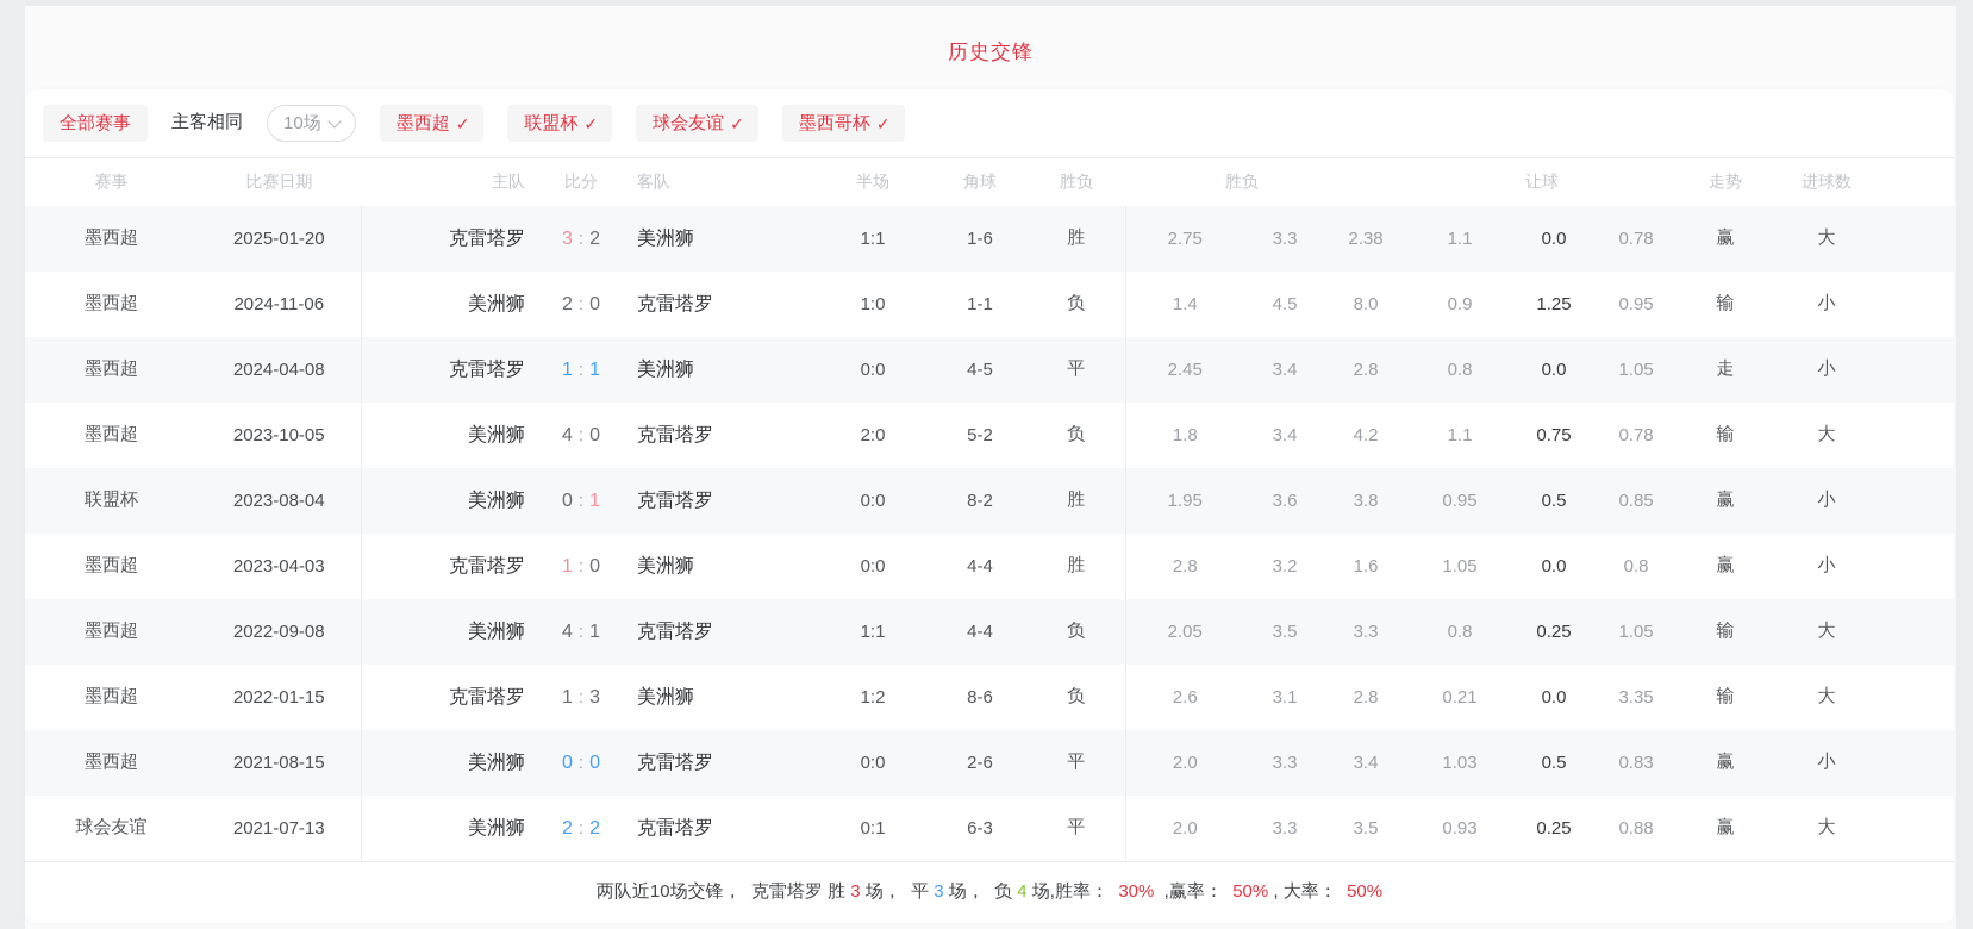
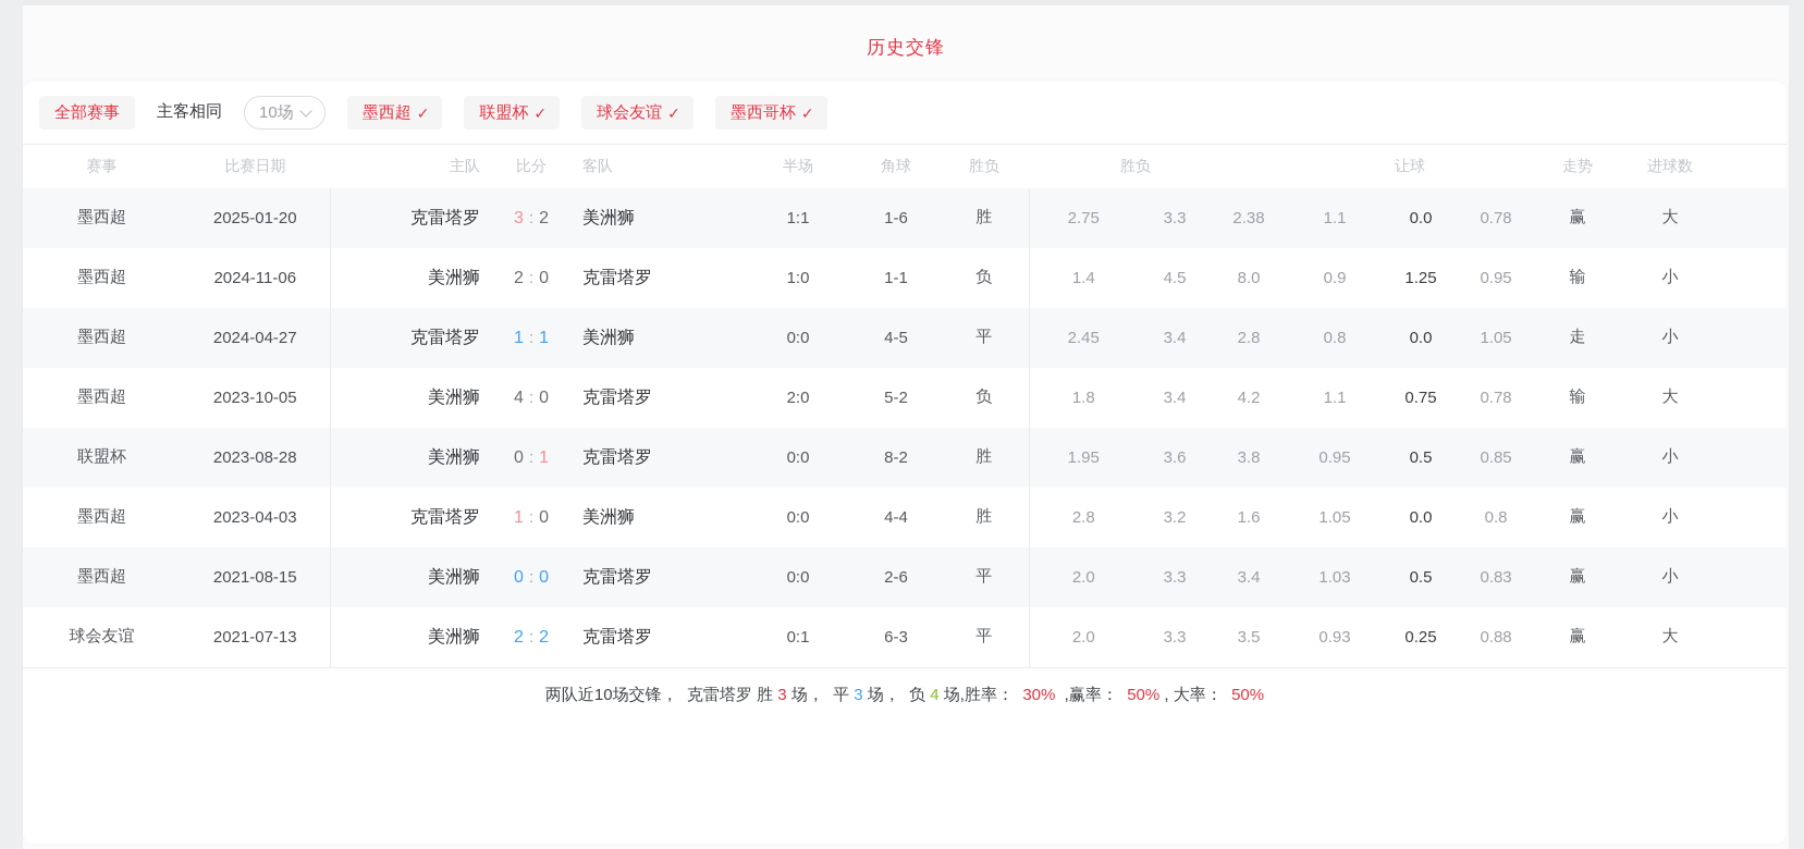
  历史交锋
  全部赛事
  主客相同
  10场
  墨西超
  ✓
  联盟杯
  ✓
  球会友谊
  ✓
  墨西哥杯
  ✓
  赛事	比赛日期	主队	比分	客队	半场	角球	胜负	胜负	让球	走势	进球数
  墨西超	2025-01-20	克雷塔罗	3 : 2	美洲狮	1:1	1-6	胜	2.75	3.3	2.38	1.1	0.0	0.78	赢	大
  墨西超	2024-11-06	美洲狮	2 : 0	克雷塔罗	1:0	1-1	负	1.4	4.5	8.0	0.9	1.25	0.95	输	小
- 墨西超	2024-04-08	克雷塔罗	1 : 1	美洲狮	0:0	4-5	平	2.45	3.4	2.8	0.8	0.0	1.05	走	小
+ 墨西超	2024-04-27	克雷塔罗	1 : 1	美洲狮	0:0	4-5	平	2.45	3.4	2.8	0.8	0.0	1.05	走	小
  墨西超	2023-10-05	美洲狮	4 : 0	克雷塔罗	2:0	5-2	负	1.8	3.4	4.2	1.1	0.75	0.78	输	大
- 联盟杯	2023-08-04	美洲狮	0 : 1	克雷塔罗	0:0	8-2	胜	1.95	3.6	3.8	0.95	0.5	0.85	赢	小
+ 联盟杯	2023-08-28	美洲狮	0 : 1	克雷塔罗	0:0	8-2	胜	1.95	3.6	3.8	0.95	0.5	0.85	赢	小
  墨西超	2023-04-03	克雷塔罗	1 : 0	美洲狮	0:0	4-4	胜	2.8	3.2	1.6	1.05	0.0	0.8	赢	小
- 墨西超	2022-09-08	美洲狮	4 : 1	克雷塔罗	1:1	4-4	负	2.05	3.5	3.3	0.8	0.25	1.05	输	大
- 墨西超	2022-01-15	克雷塔罗	1 : 3	美洲狮	1:2	8-6	负	2.6	3.1	2.8	0.21	0.0	3.35	输	大
  墨西超	2021-08-15	美洲狮	0 : 0	克雷塔罗	0:0	2-6	平	2.0	3.3	3.4	1.03	0.5	0.83	赢	小
  球会友谊	2021-07-13	美洲狮	2 : 2	克雷塔罗	0:1	6-3	平	2.0	3.3	3.5	0.93	0.25	0.88	赢	大
  两队近10场交锋， 克雷塔罗 胜 3 场， 平 3 场， 负 4 场,胜率： 30% ,赢率： 50% , 大率： 50%
